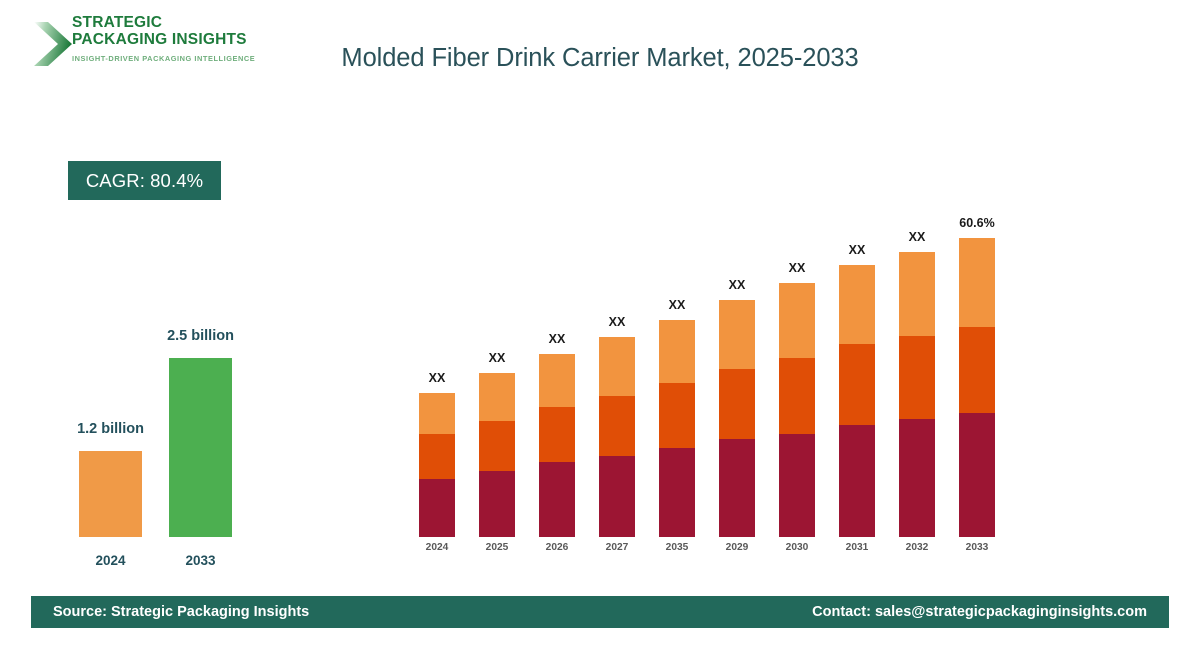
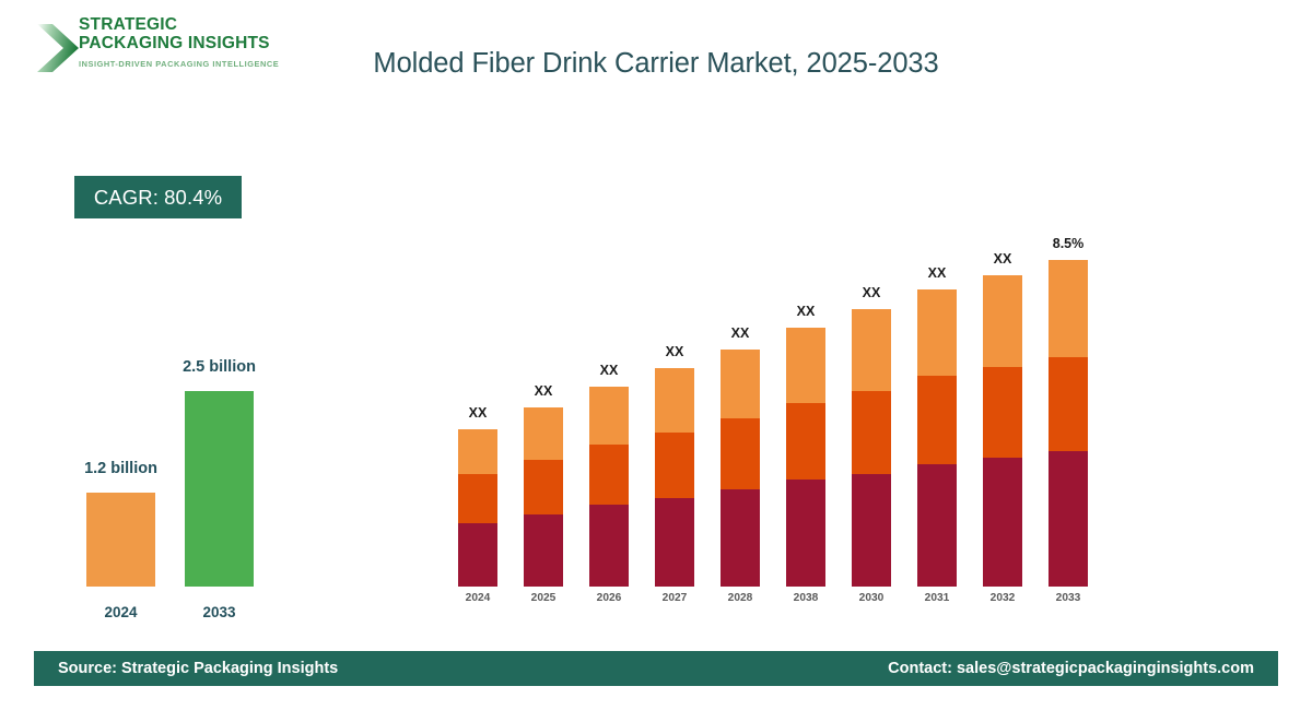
  STRATEGIC
  PACKAGING INSIGHTS
  INSIGHT-DRIVEN PACKAGING INTELLIGENCE
  Molded Fiber Drink Carrier Market, 2025-2033
  CAGR: 80.4%
  1.2 billion
  2024
  2.5 billion
  2033
  XX
  2024
  XX
  2025
  XX
  2026
  XX
  2027
  XX
- 2035
+ 2028
  XX
- 2029
+ 2038
  XX
  2030
  XX
  2031
  XX
  2032
- 60.6%
+ 8.5%
  2033
  Source: Strategic Packaging Insights
  Contact: sales@strategicpackaginginsights.com
